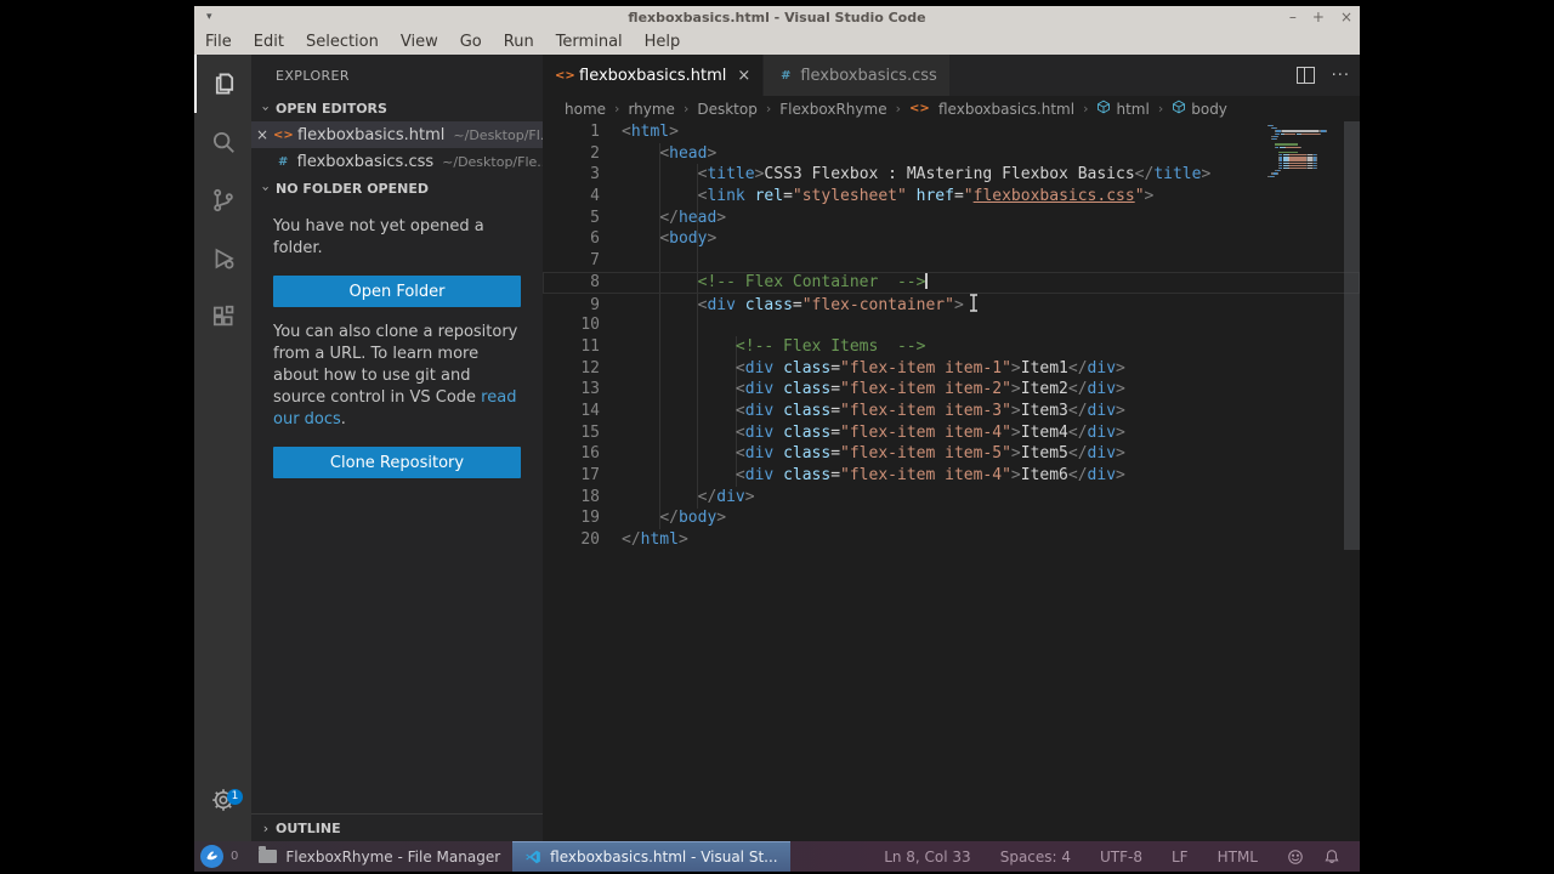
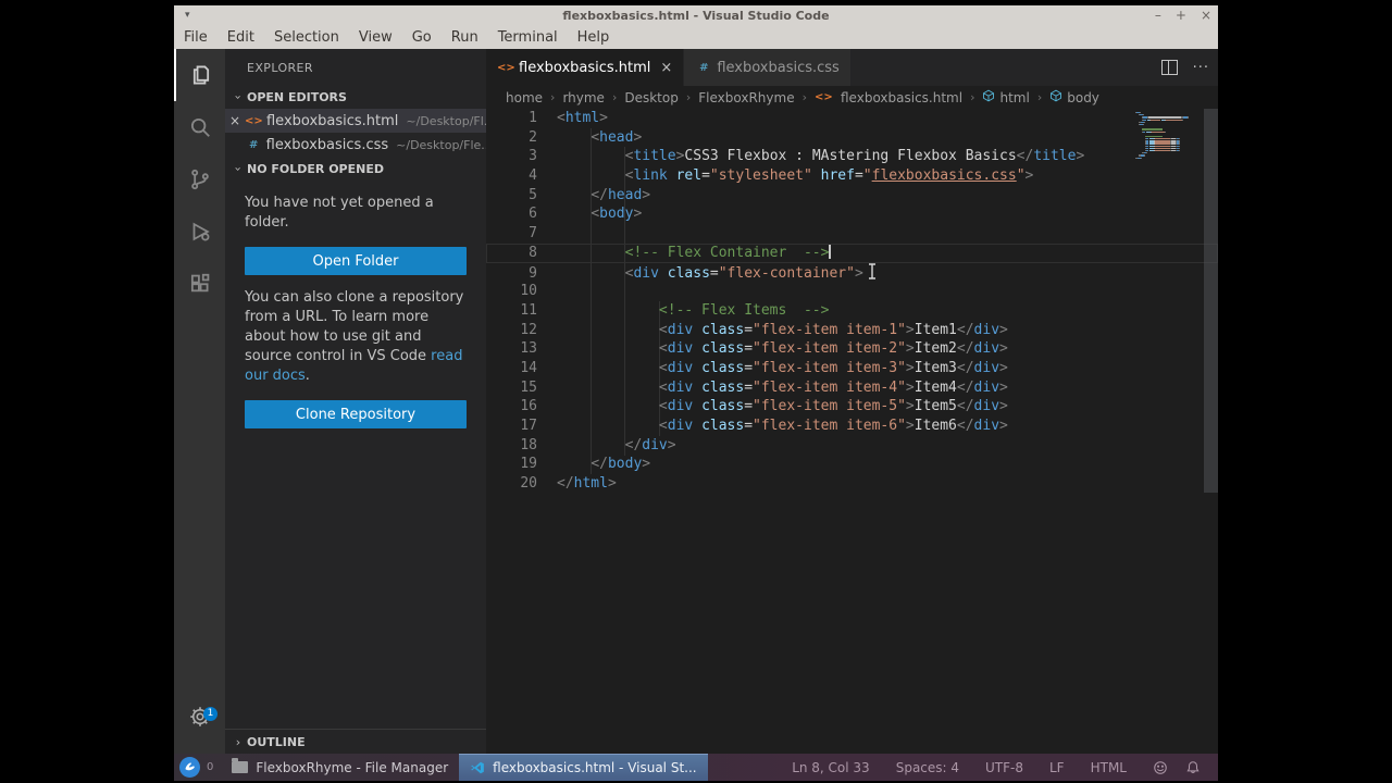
  ▾
  flexboxbasics.html - Visual Studio Code
  –
  +
  ×
  File
  Edit
  Selection
  View
  Go
  Run
  Terminal
  Help
  1
  EXPLORER
  OPEN EDITORS
  ×
  <>
  flexboxbasics.html
  ~/Desktop/Fl
  #
  flexboxbasics.css
  ~/Desktop/Fle.
  NO FOLDER OPENED
  You have not yet opened a folder.
  Open Folder
  You can also clone a repository from a URL. To learn more about how to use git and source control in VS Code read our docs.
  Clone Repository
  ›
  OUTLINE
  <>
  flexboxbasics.html
  ×
  #
  flexboxbasics.css
  ···
  home
  ›
  rhyme
  ›
  Desktop
  ›
  FlexboxRhyme
  ›
  <>
  flexboxbasics.html
  ›
  html
  ›
  body
  1 <html>
  2 <head>
  3 <title>CSS3 Flexbox : MAstering Flexbox Basics</title>
  4 <link rel="stylesheet" href="flexboxbasics.css">
  5 </head>
  6 <body>
  7
  8 <!-- Flex Container -->
  9 <div class="flex-container">
  10
  11 <!-- Flex Items -->
  12 <div class="flex-item item-1">Item1</div>
  13 <div class="flex-item item-2">Item2</div>
  14 <div class="flex-item item-3">Item3</div>
  15 <div class="flex-item item-4">Item4</div>
  16 <div class="flex-item item-5">Item5</div>
- 17 <div class="flex-item item-4">Item6</div>
+ 17 <div class="flex-item item-6">Item6</div>
  18 </div>
  19 </body>
  20 </html>
  0
  FlexboxRhyme - File Manager
  flexboxbasics.html - Visual St...
  Ln 8, Col 33
  Spaces: 4
  UTF-8
  LF
  HTML
